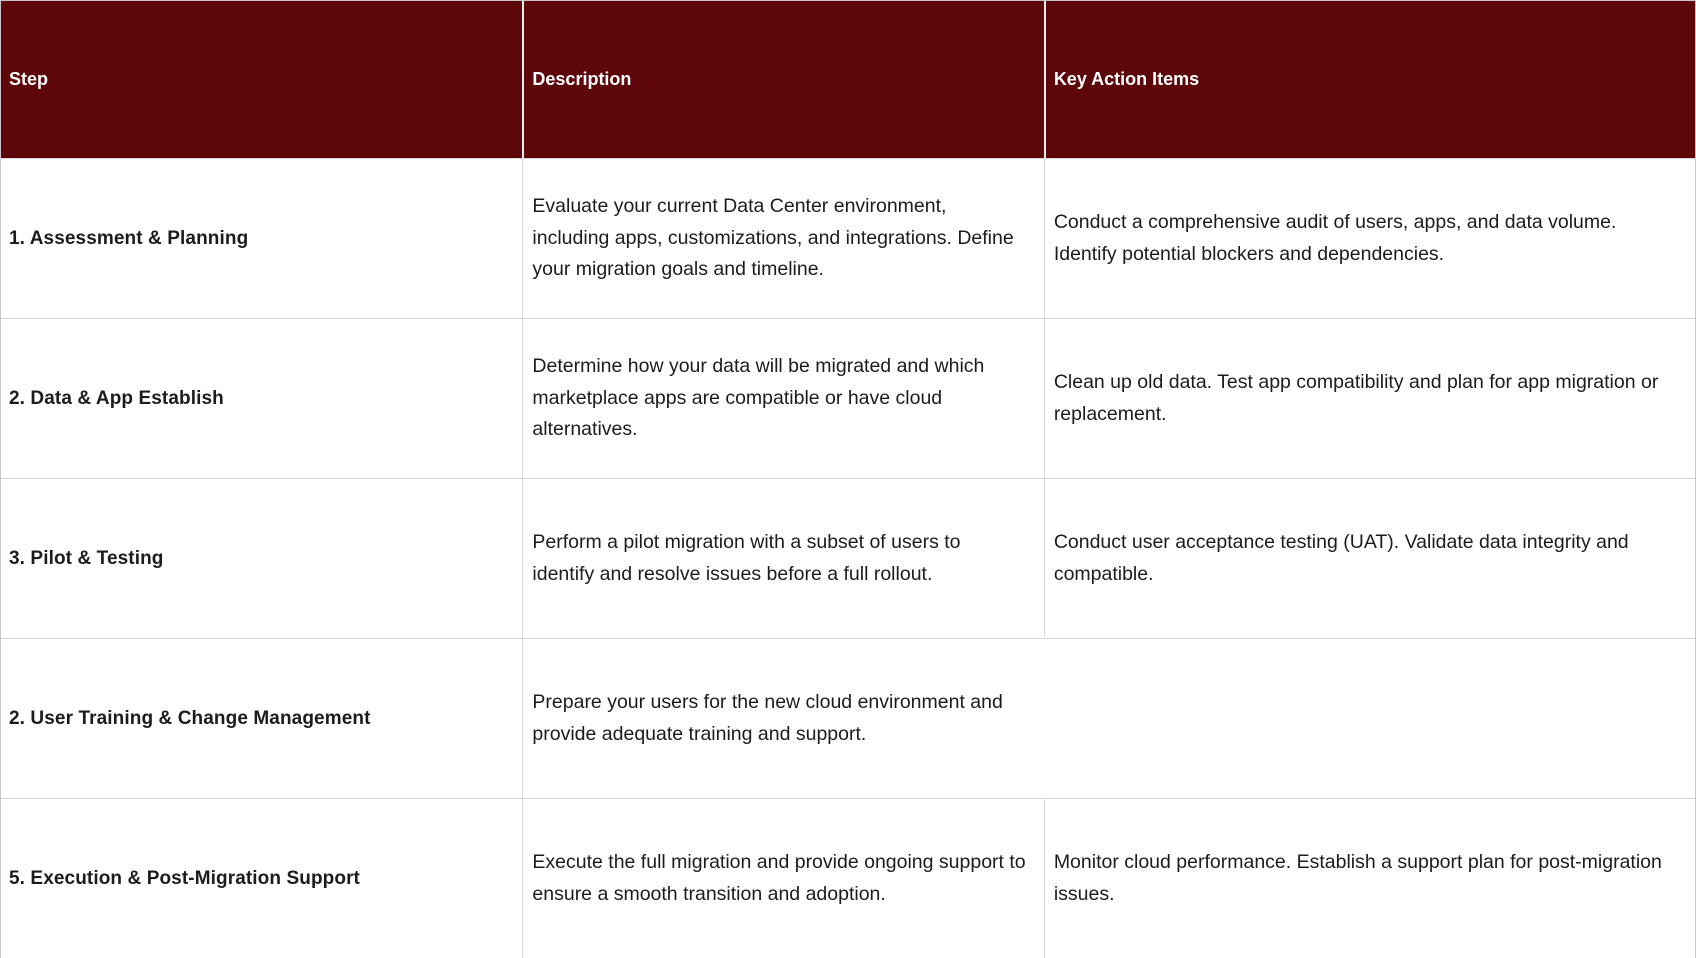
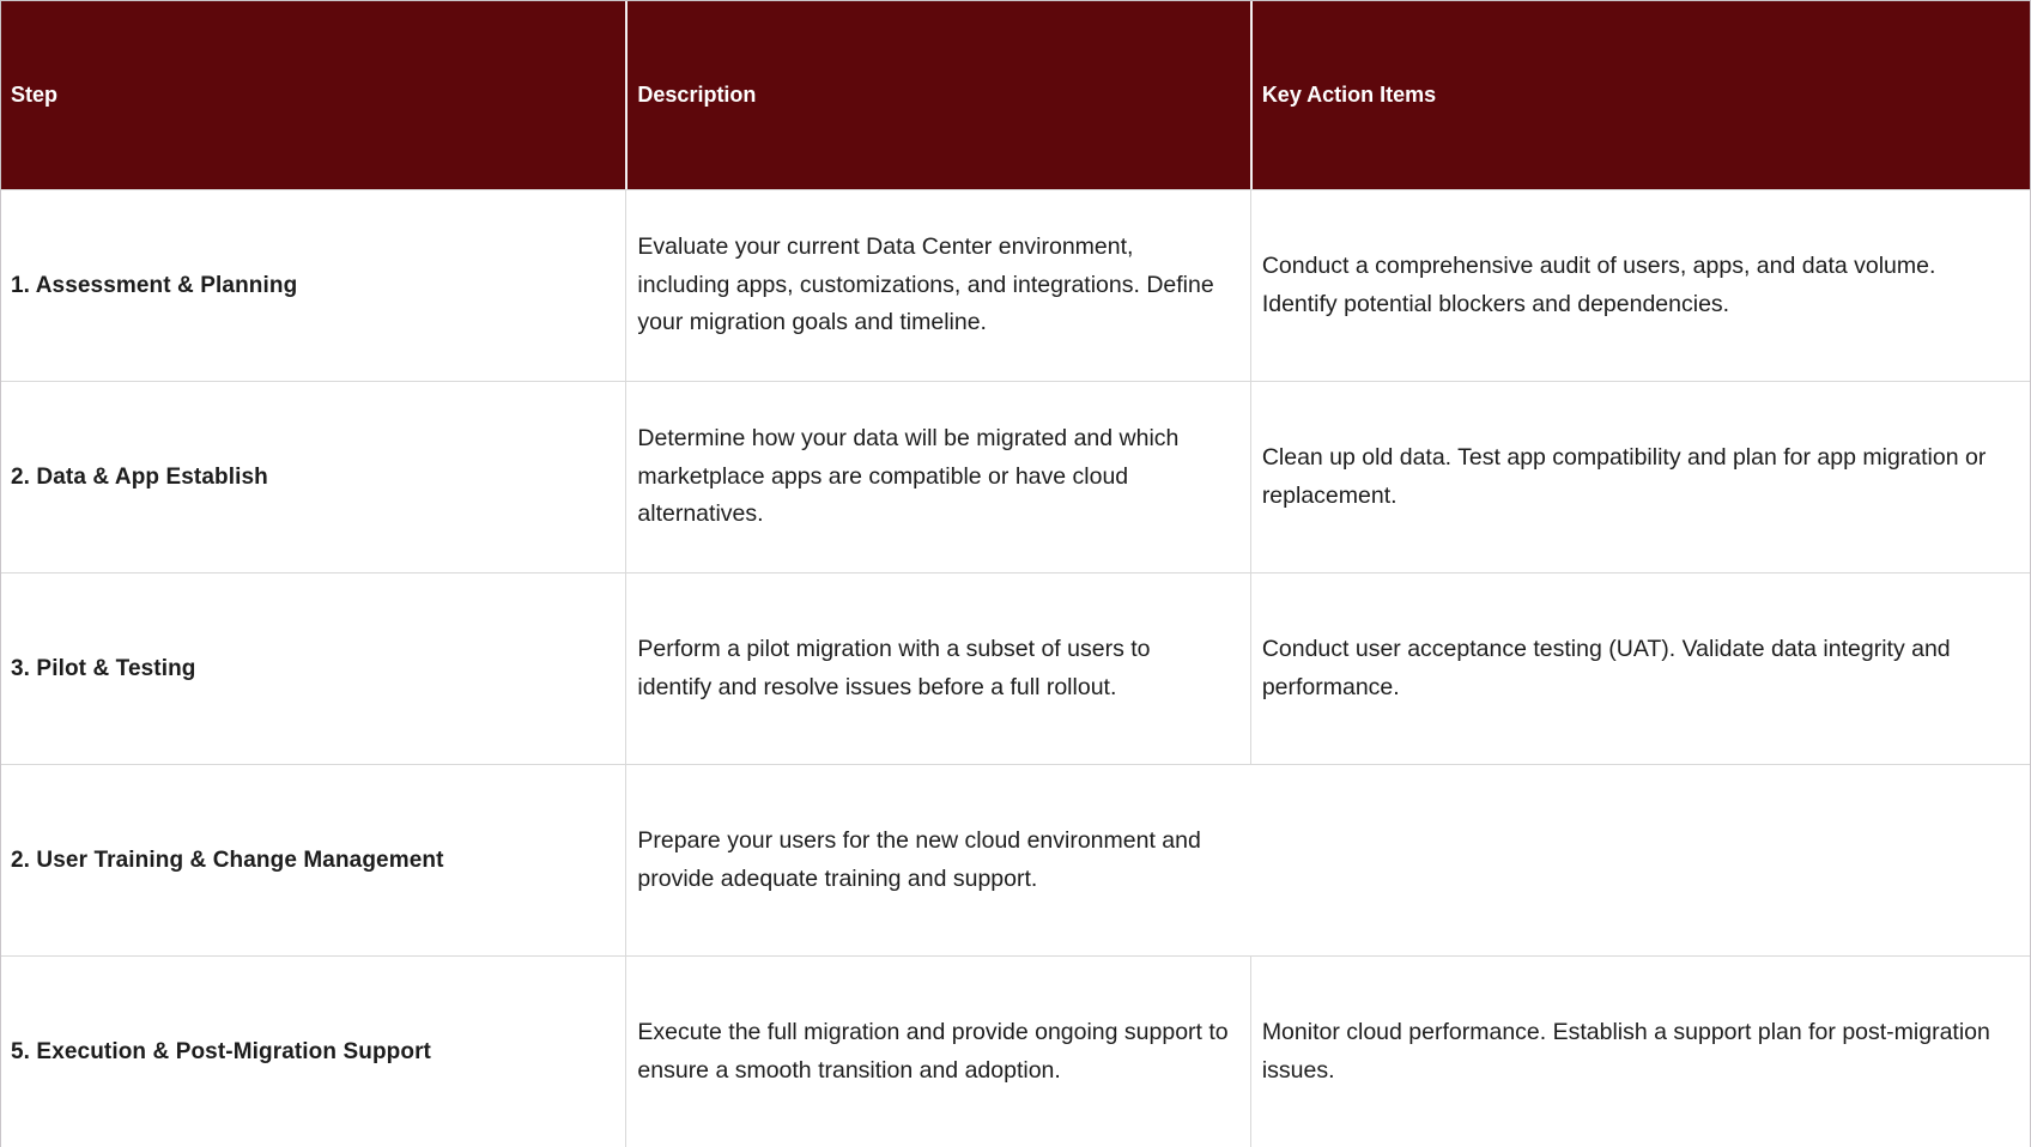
  Step
  Description
  Key Action Items
  1. Assessment & Planning
  Evaluate your current Data Center environment, including apps, customizations, and integrations. Define your migration goals and timeline.
  Conduct a comprehensive audit of users, apps, and data volume. Identify potential blockers and dependencies.
  2. Data & App Establish
  Determine how your data will be migrated and which marketplace apps are compatible or have cloud alternatives.
  Clean up old data. Test app compatibility and plan for app migration or replacement.
  3. Pilot & Testing
  Perform a pilot migration with a subset of users to identify and resolve issues before a full rollout.
- Conduct user acceptance testing (UAT). Validate data integrity and compatible.
+ Conduct user acceptance testing (UAT). Validate data integrity and performance.
  2. User Training & Change Management
  Prepare your users for the new cloud environment and provide adequate training and support.
  5. Execution & Post-Migration Support
  Execute the full migration and provide ongoing support to ensure a smooth transition and adoption.
  Monitor cloud performance. Establish a support plan for post-migration issues.
